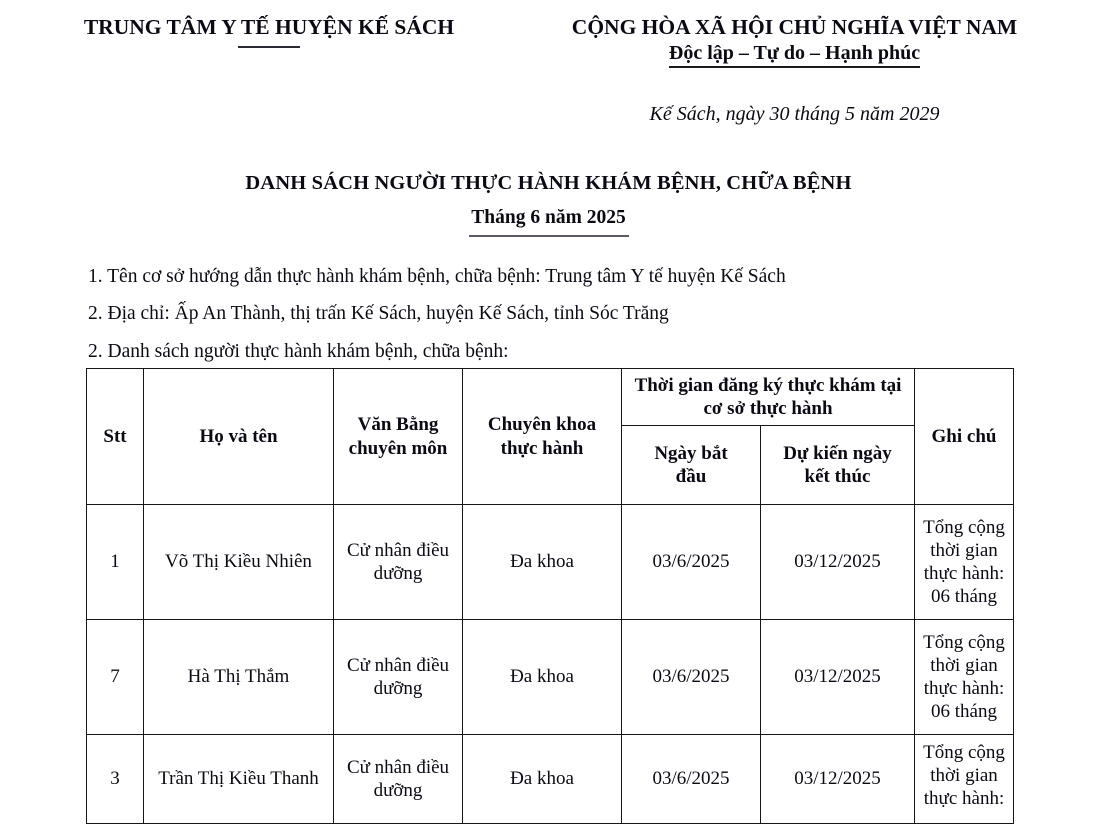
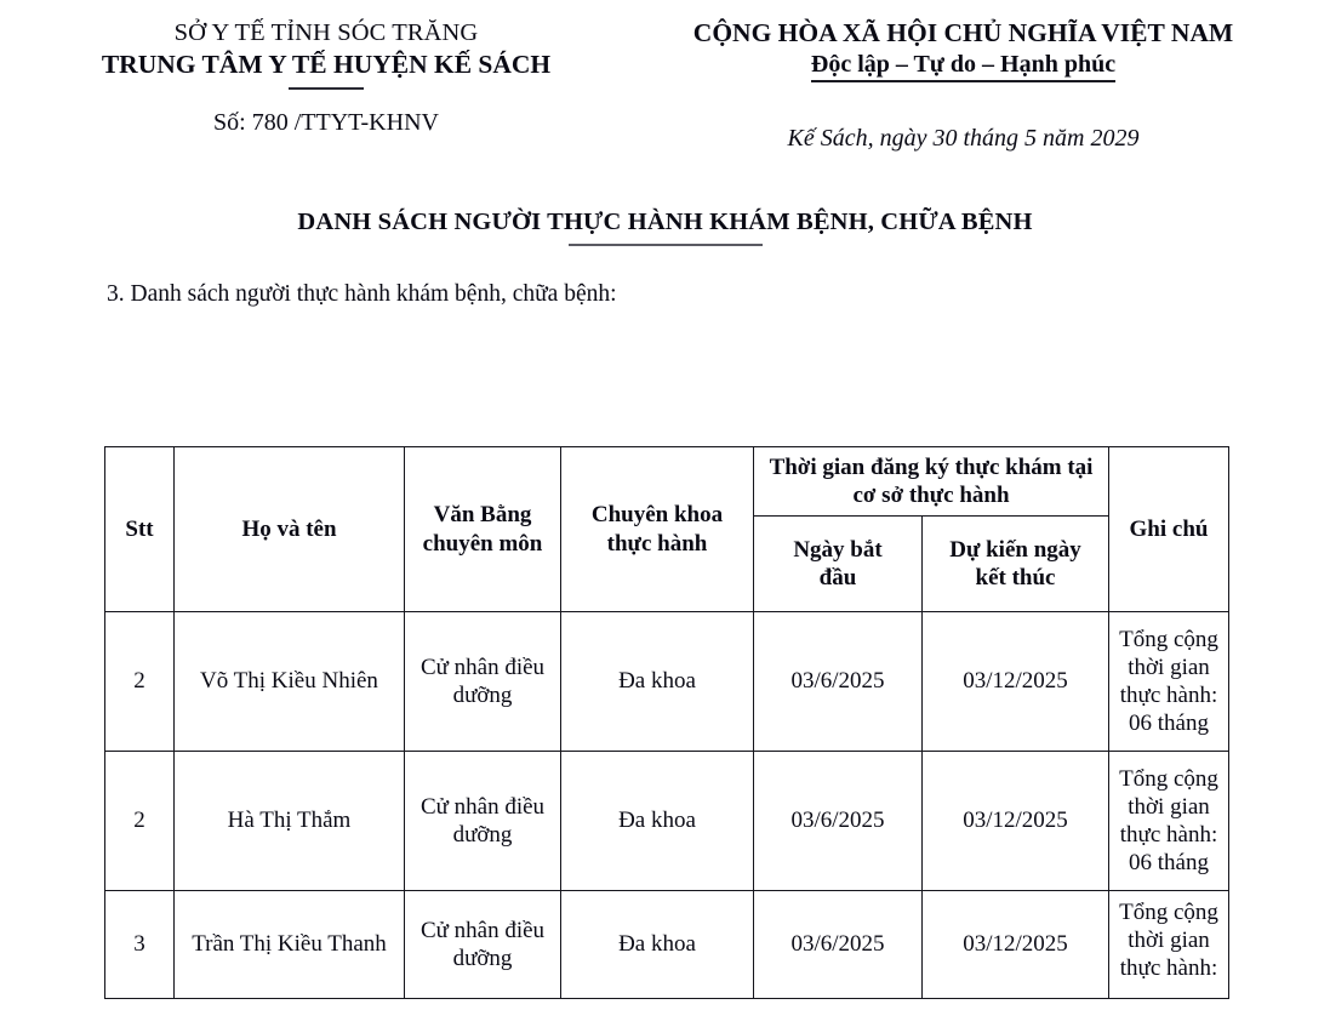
+ SỞ Y TẾ TỈNH SÓC TRĂNG
  TRUNG TÂM Y TẾ HUYỆN KẾ SÁCH
+ Số: 780 /TTYT-KHNV
  CỘNG HÒA XÃ HỘI CHỦ NGHĨA VIỆT NAM
  Độc lập – Tự do – Hạnh phúc
  Kế Sách, ngày 30 tháng 5 năm 2029
  DANH SÁCH NGƯỜI THỰC HÀNH KHÁM BỆNH, CHỮA BỆNH
- Tháng 6 năm 2025
- 1. Tên cơ sở hướng dẫn thực hành khám bệnh, chữa bệnh: Trung tâm Y tế huyện Kế Sách
- 2. Địa chỉ: Ấp An Thành, thị trấn Kế Sách, huyện Kế Sách, tỉnh Sóc Trăng
- 2. Danh sách người thực hành khám bệnh, chữa bệnh:
+ 3. Danh sách người thực hành khám bệnh, chữa bệnh:
  Stt	Họ và tên	Văn Bằng chuyên môn	Chuyên khoa thực hành	Thời gian đăng ký thực khám tại cơ sở thực hành	Ghi chú
  Ngày bắt đầu	Dự kiến ngày kết thúc
- 1	Võ Thị Kiều Nhiên	Cử nhân điều dưỡng	Đa khoa	03/6/2025	03/12/2025	Tổng cộng thời gian thực hành: 06 tháng
+ 2	Võ Thị Kiều Nhiên	Cử nhân điều dưỡng	Đa khoa	03/6/2025	03/12/2025	Tổng cộng thời gian thực hành: 06 tháng
- 7	Hà Thị Thắm	Cử nhân điều dưỡng	Đa khoa	03/6/2025	03/12/2025	Tổng cộng thời gian thực hành: 06 tháng
+ 2	Hà Thị Thắm	Cử nhân điều dưỡng	Đa khoa	03/6/2025	03/12/2025	Tổng cộng thời gian thực hành: 06 tháng
  3	Trần Thị Kiều Thanh	Cử nhân điều dưỡng	Đa khoa	03/6/2025	03/12/2025	Tổng cộng thời gian thực hành:
